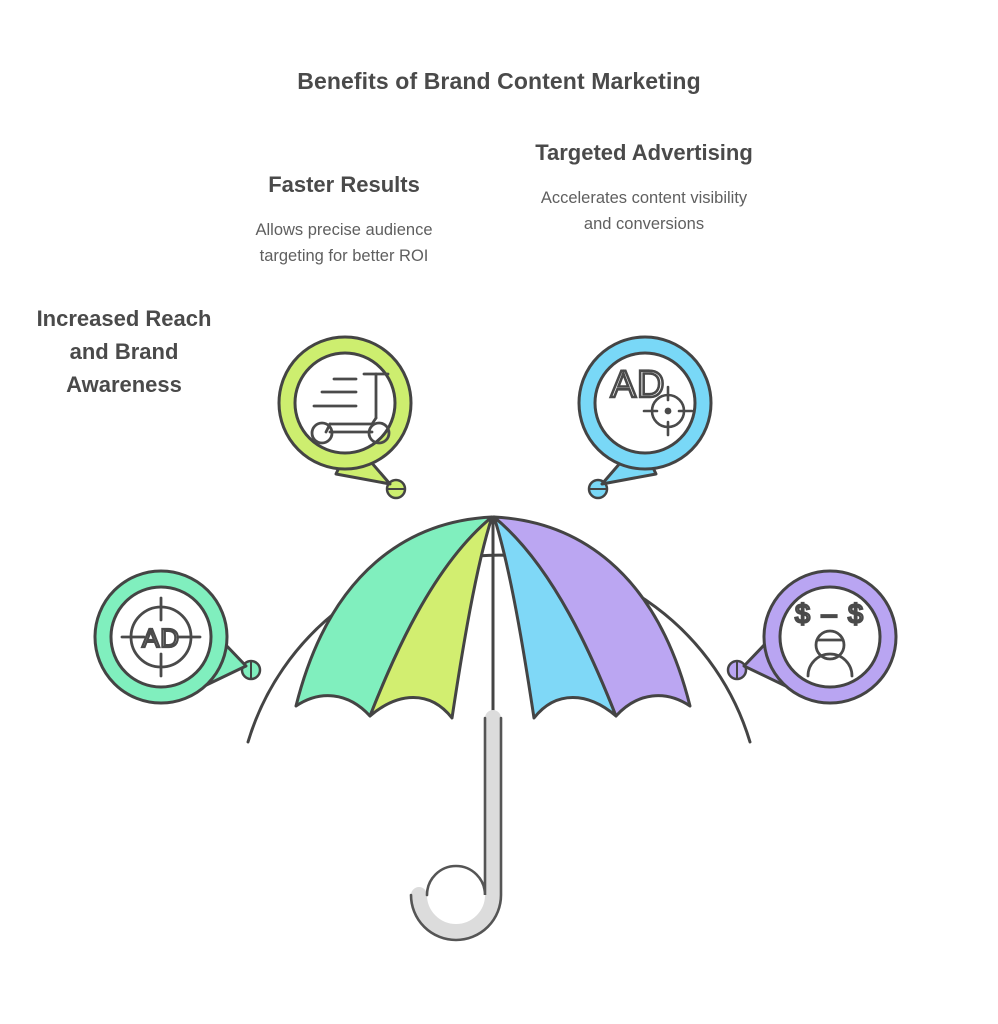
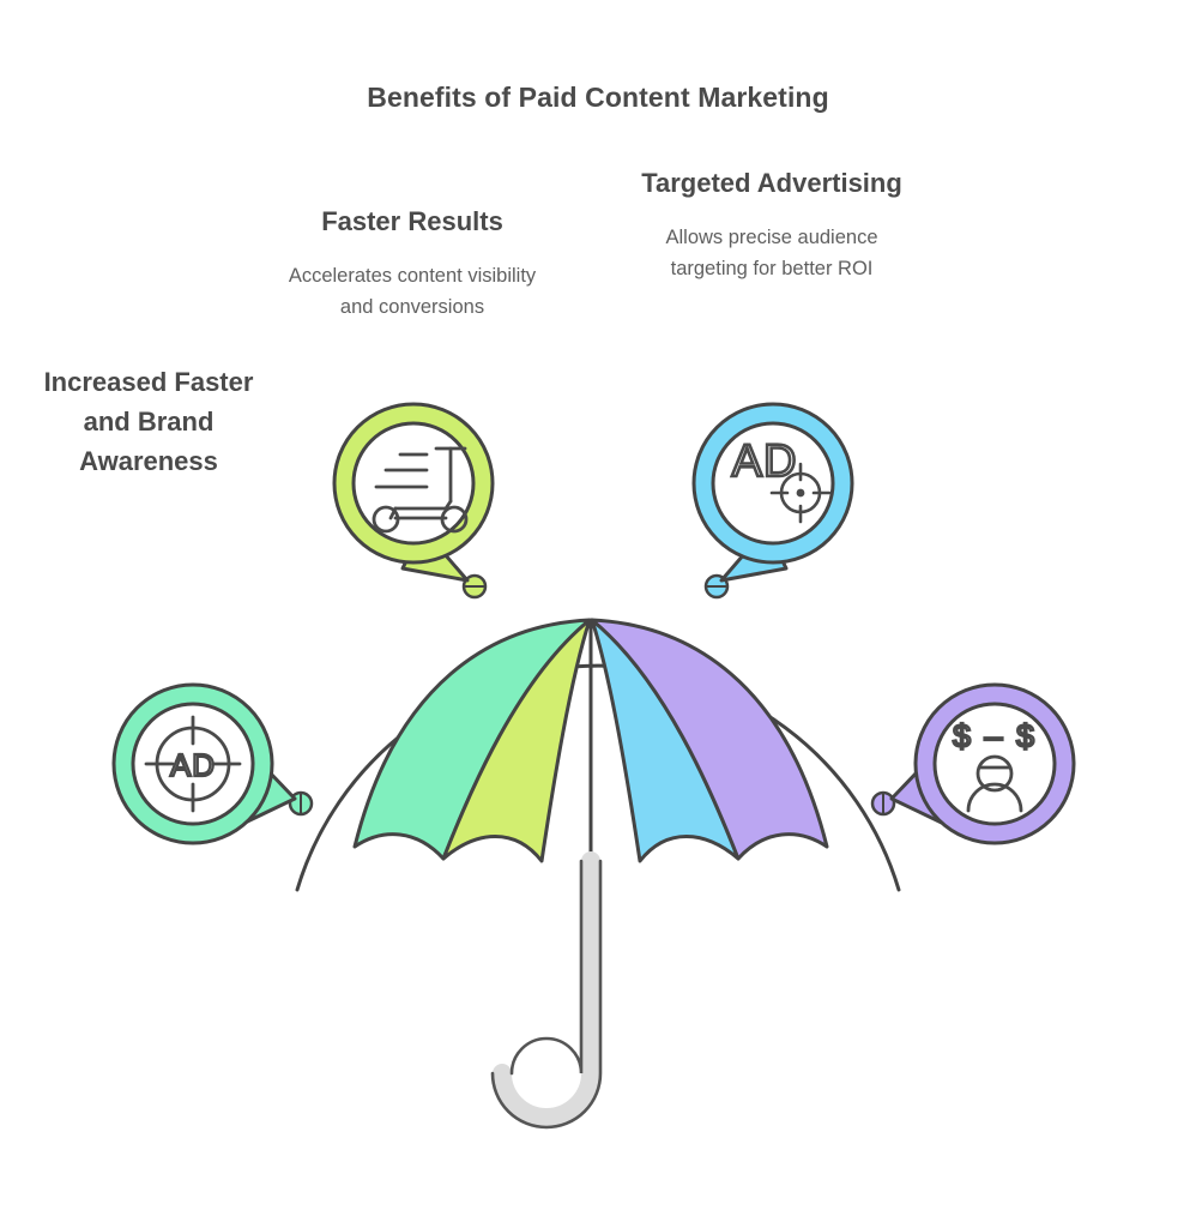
- Benefits of Brand Content Marketing
+ Benefits of Paid Content Marketing
- Increased Reach and Brand Awareness
+ Increased Faster and Brand Awareness
  Faster Results
- Allows precise audience targeting for better ROI
+ Accelerates content visibility and conversions
  Targeted Advertising
- Accelerates content visibility and conversions
+ Allows precise audience targeting for better ROI
  AD
  AD
  $ – $
